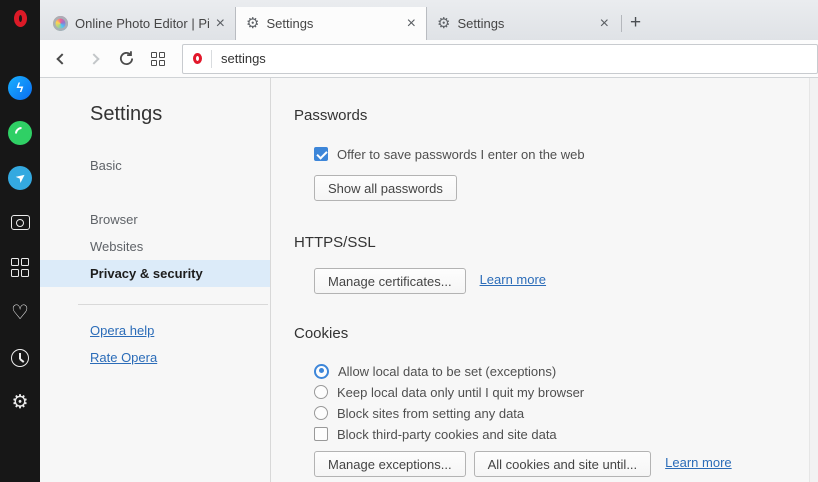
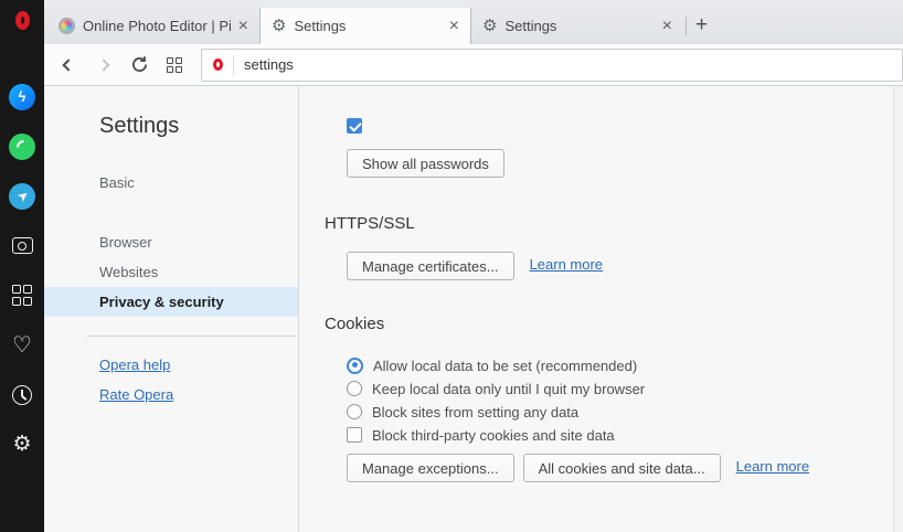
  ϟ
  ♡
  ⚙
  Online Photo Editor | Pi
  ×
  ⚙
  Settings
  ×
  ⚙
  Settings
  ×
  +
  settings
  Settings
  Basic
  Browser
  Websites
  Privacy & security
  Opera help
  Rate Opera
- Passwords
- Offer to save passwords I enter on the web
  Show all passwords
  HTTPS/SSL
  Manage certificates...
  Learn more
  Cookies
- Allow local data to be set (exceptions)
+ Allow local data to be set (recommended)
  Keep local data only until I quit my browser
  Block sites from setting any data
  Block third-party cookies and site data
  Manage exceptions...
- All cookies and site until...
+ All cookies and site data...
  Learn more
